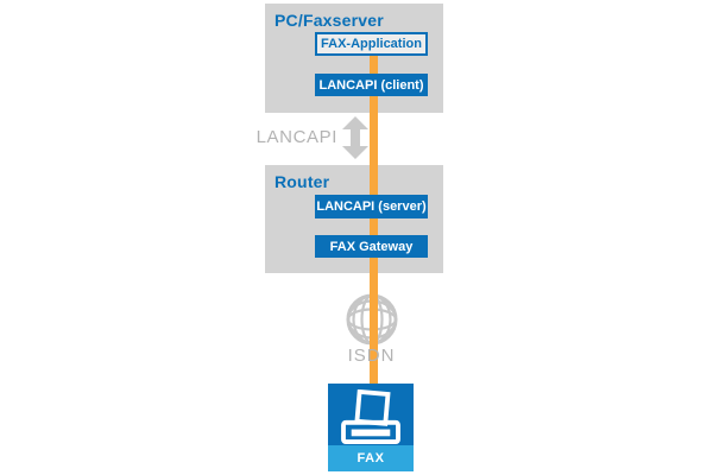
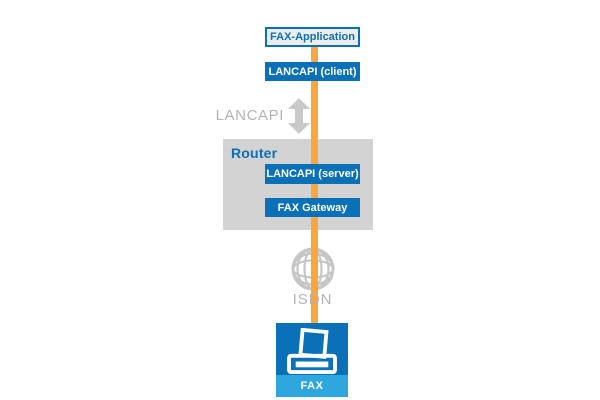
- PC/Faxserver
  Router
  FAX-Application
  LANCAPI (client)
  LANCAPI (server)
  FAX Gateway
  LANCAPI
  ISDN
  FAX
